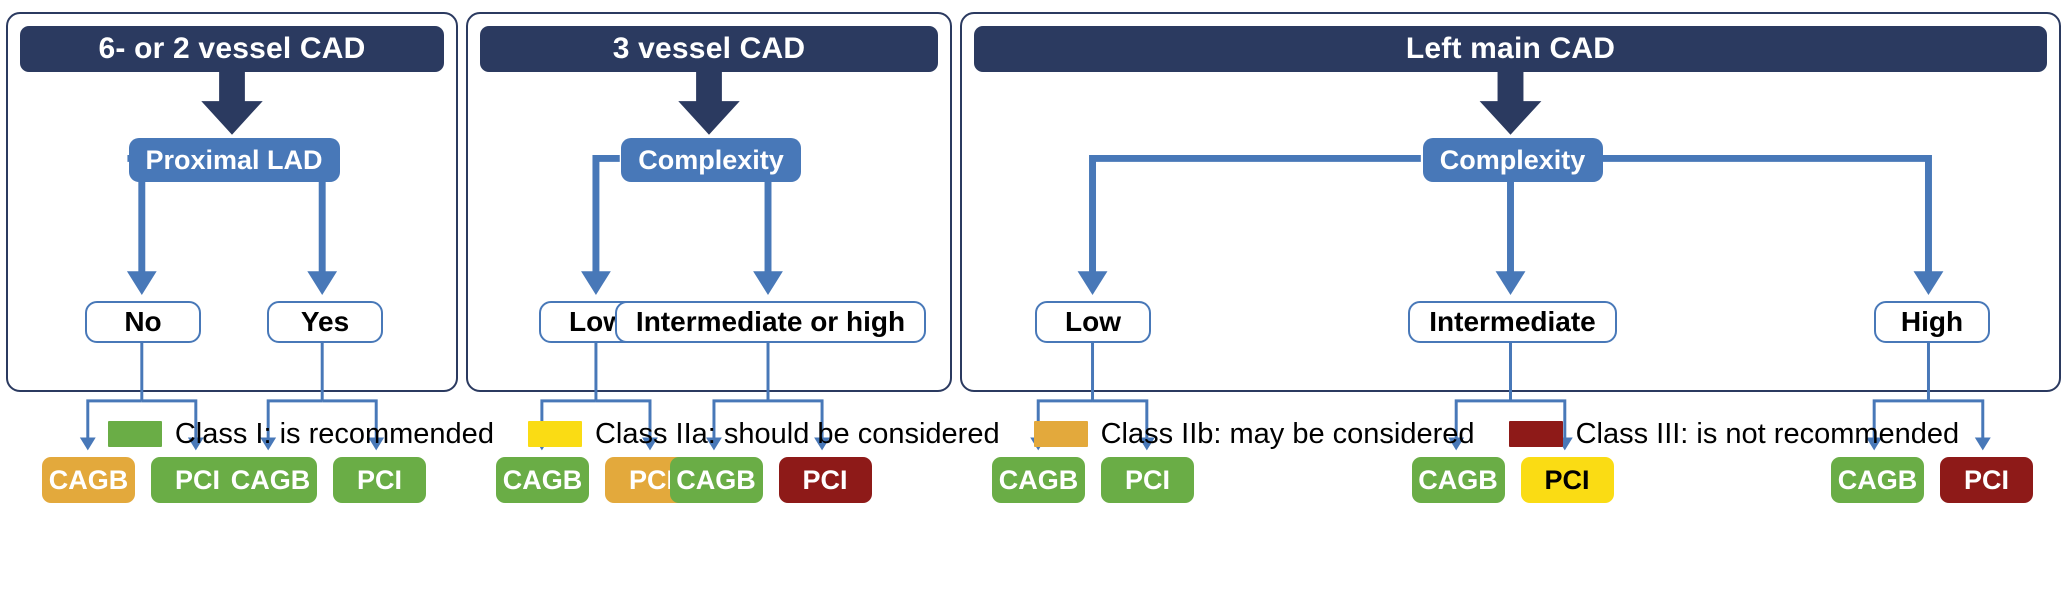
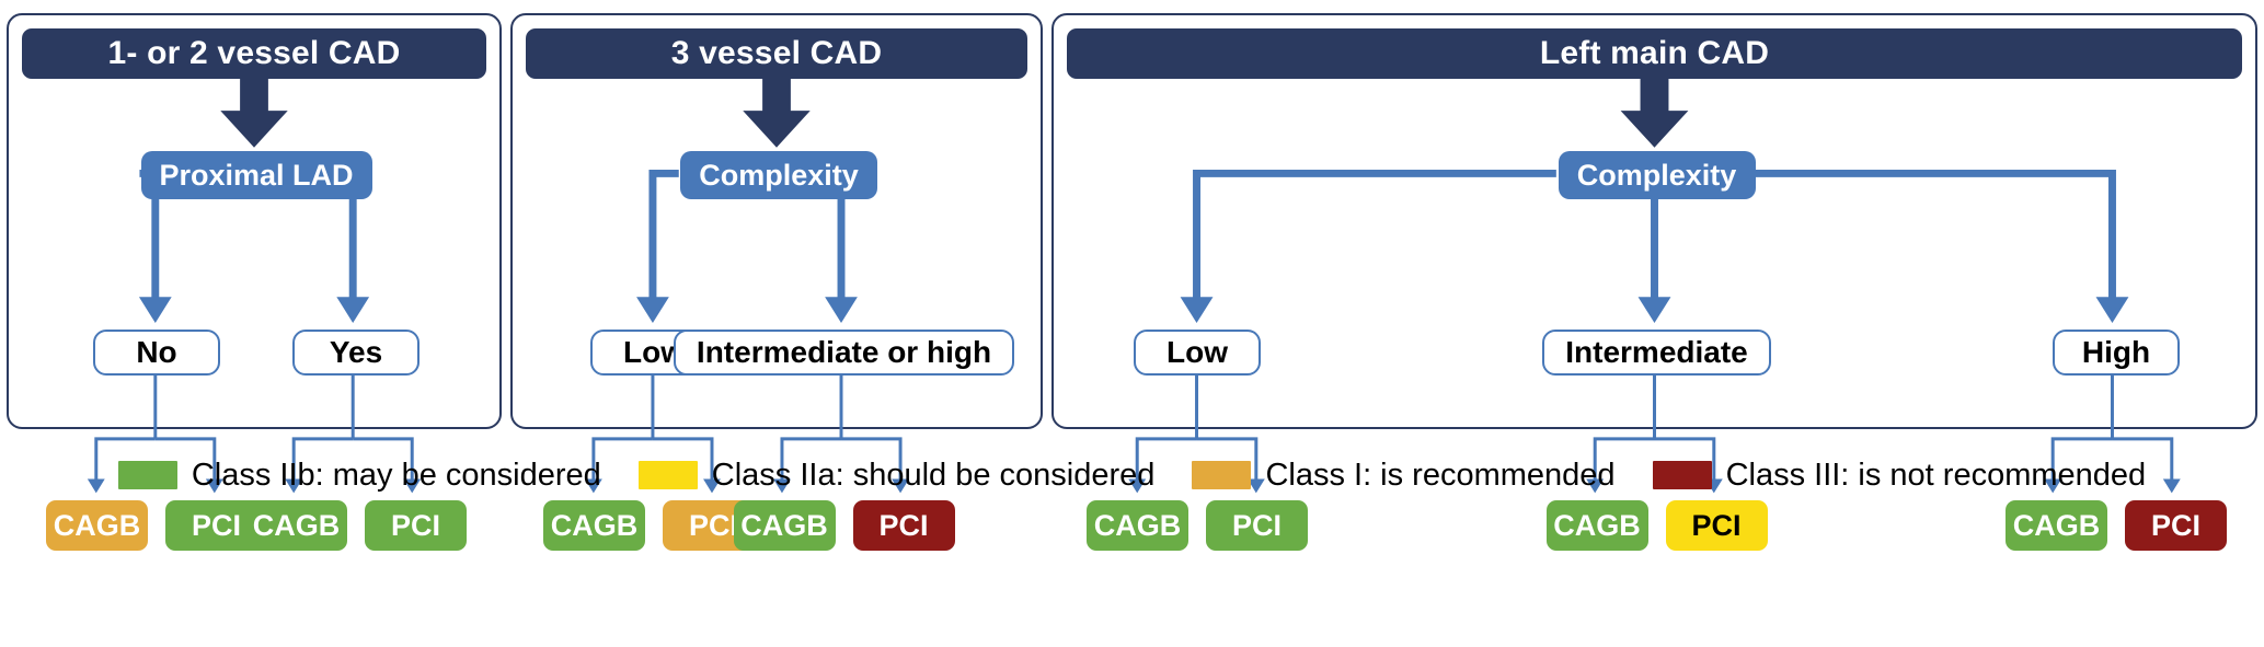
- 6- or 2 vessel CAD
+ 1- or 2 vessel CAD
  Proximal LAD
  No
  CAGB
  PCI
  Yes
  CAGB
  PCI
  3 vessel CAD
  Complexity
  CAGB
  Intermediate or high
  CAGB
  PCI
  Left main CAD
  Complexity
  Low
  CAGB
  PCI
  Intermediate
  CAGB
  PCI
  High
  CAGB
  PCI
- Class I: is recommended
+ Class IIb: may be considered
  Class IIa: should be considered
- Class IIb: may be considered
+ Class I: is recommended
  Class III: is not recommended
